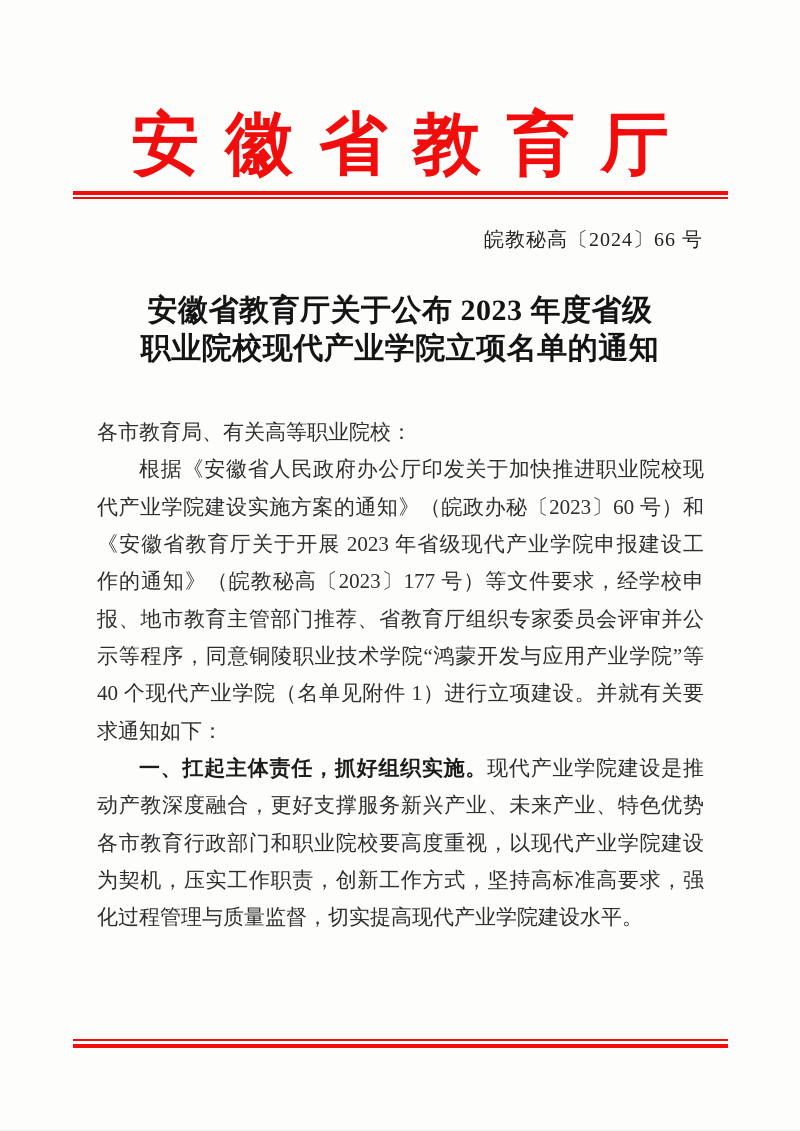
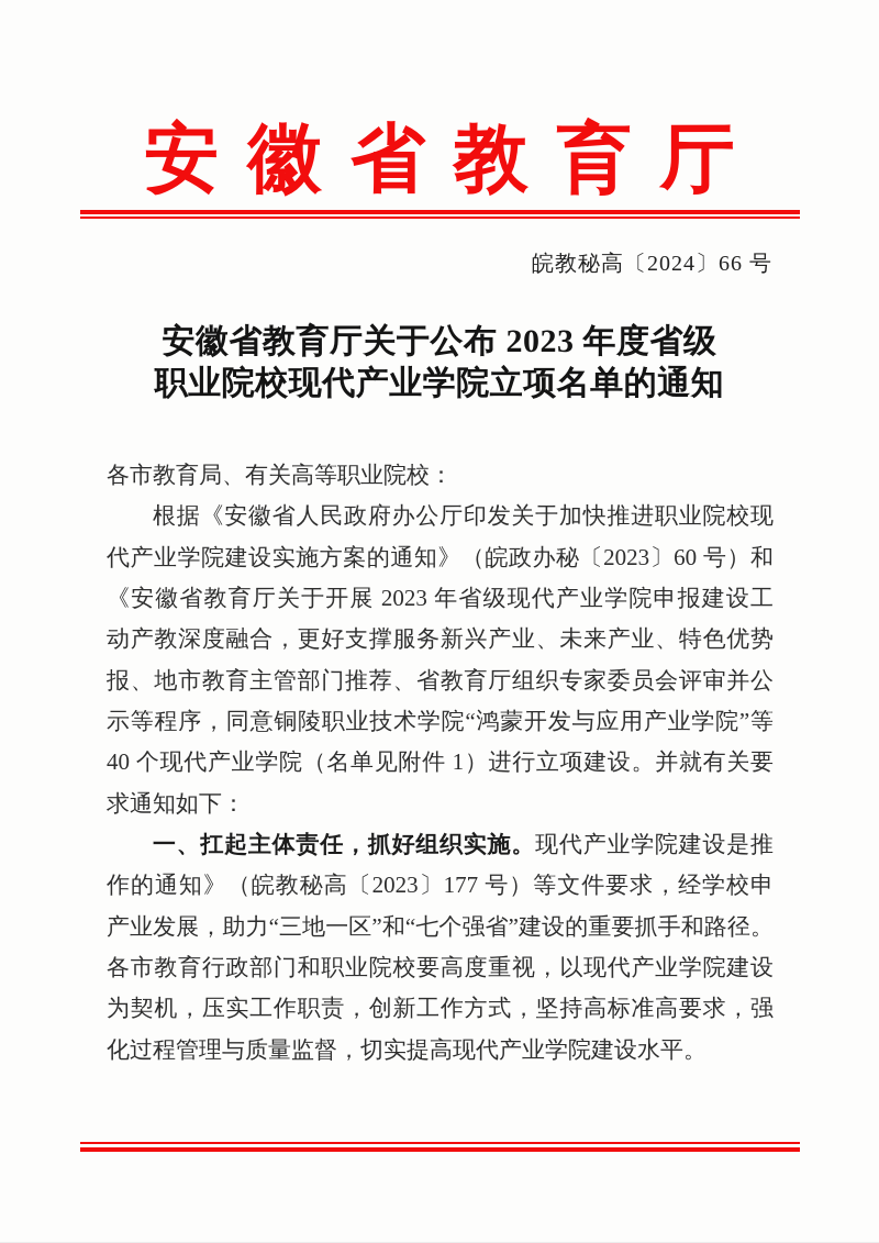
  安徽省教育厅
  皖教秘高〔2024〕66 号
  安徽省教育厅关于公布 2023 年度省级
  职业院校现代产业学院立项名单的通知
  各市教育局、有关高等职业院校：
  根据《安徽省人民政府办公厅印发关于加快推进职业院校现
  代产业学院建设实施方案的通知》（皖政办秘〔2023〕60 号）和
  《安徽省教育厅关于开展 2023 年省级现代产业学院申报建设工
- 作的通知》（皖教秘高〔2023〕177 号）等文件要求，经学校申
+ 动产教深度融合，更好支撑服务新兴产业、未来产业、特色优势
  报、地市教育主管部门推荐、省教育厅组织专家委员会评审并公
  示等程序，同意铜陵职业技术学院“鸿蒙开发与应用产业学院”等
  40 个现代产业学院（名单见附件 1）进行立项建设。并就有关要
  求通知如下：
  一、扛起主体责任，抓好组织实施。现代产业学院建设是推
- 动产教深度融合，更好支撑服务新兴产业、未来产业、特色优势
+ 作的通知》（皖教秘高〔2023〕177 号）等文件要求，经学校申
+ 产业发展，助力“三地一区”和“七个强省”建设的重要抓手和路径。
  各市教育行政部门和职业院校要高度重视，以现代产业学院建设
  为契机，压实工作职责，创新工作方式，坚持高标准高要求，强
  化过程管理与质量监督，切实提高现代产业学院建设水平。
